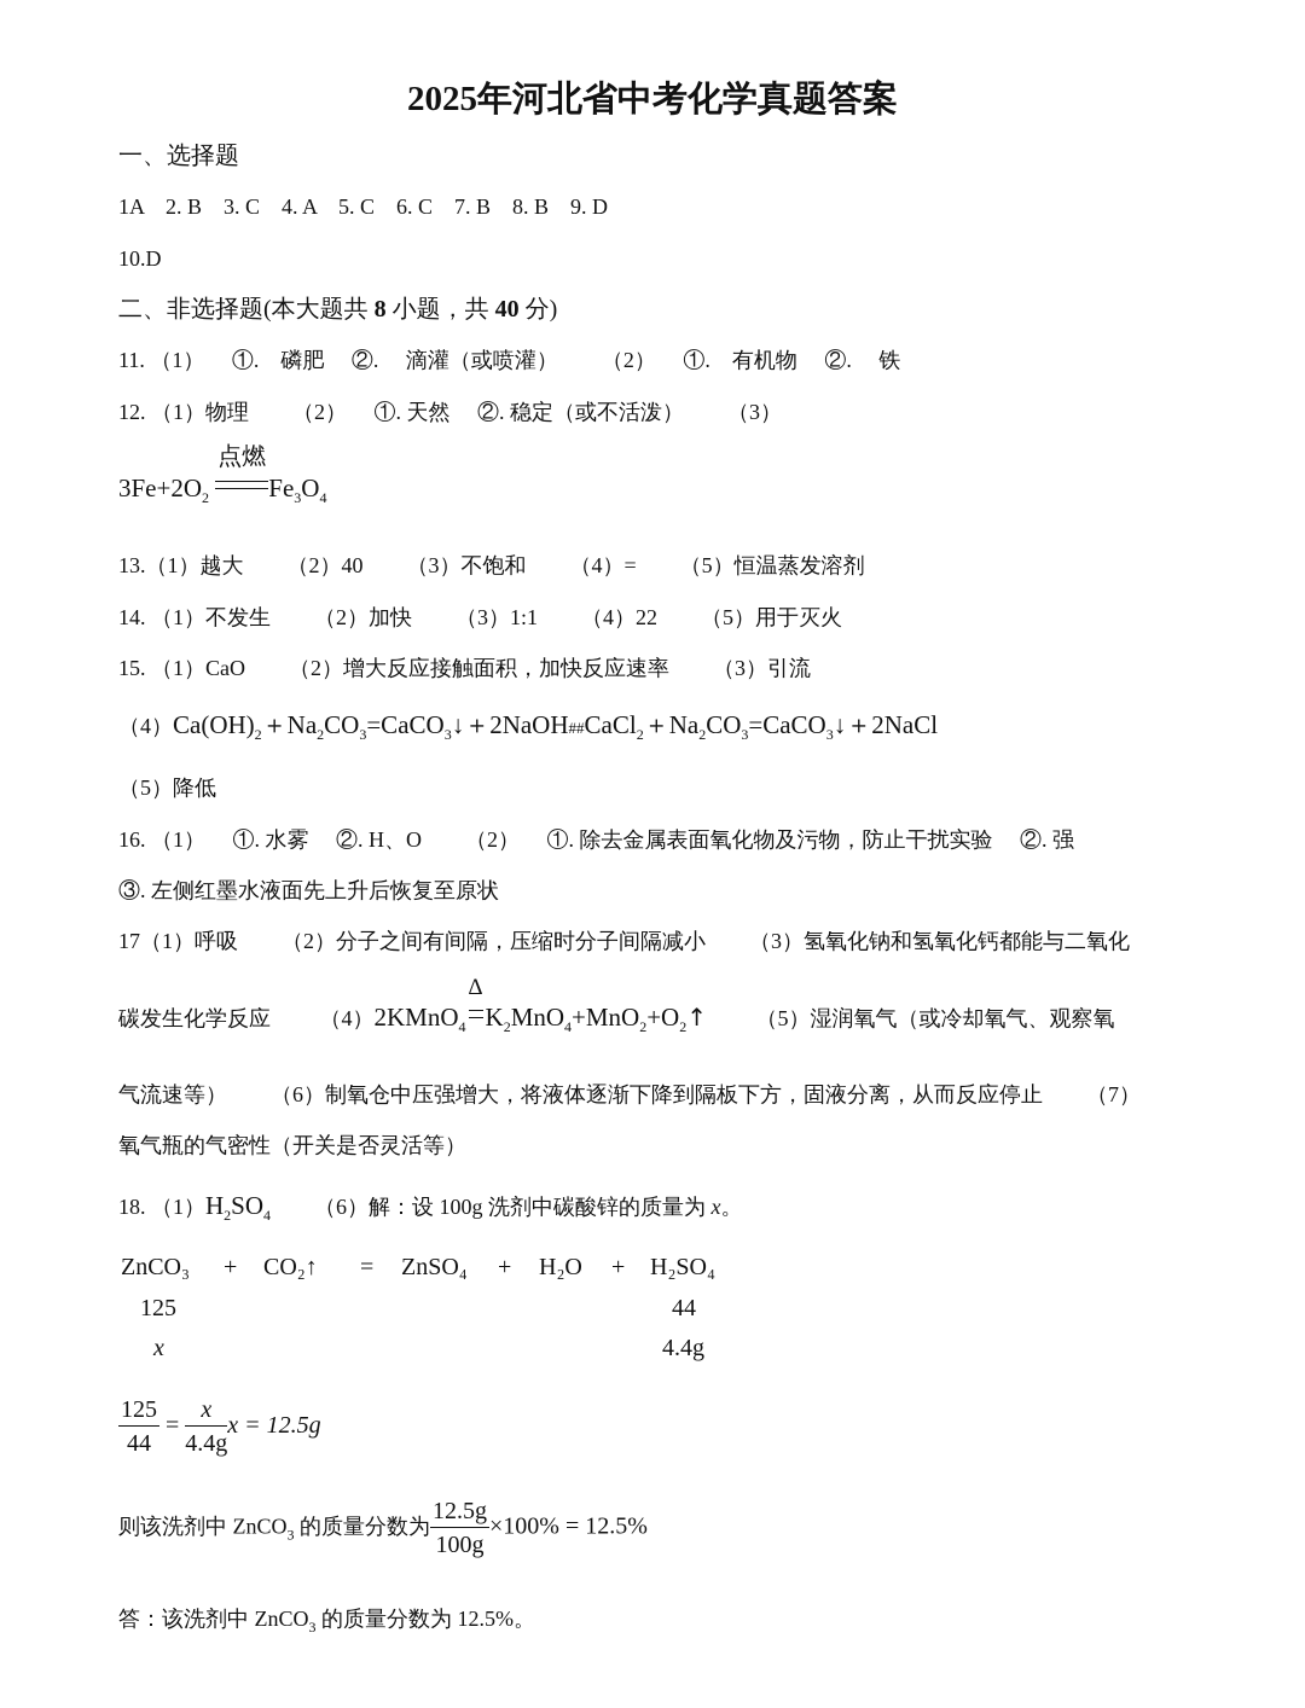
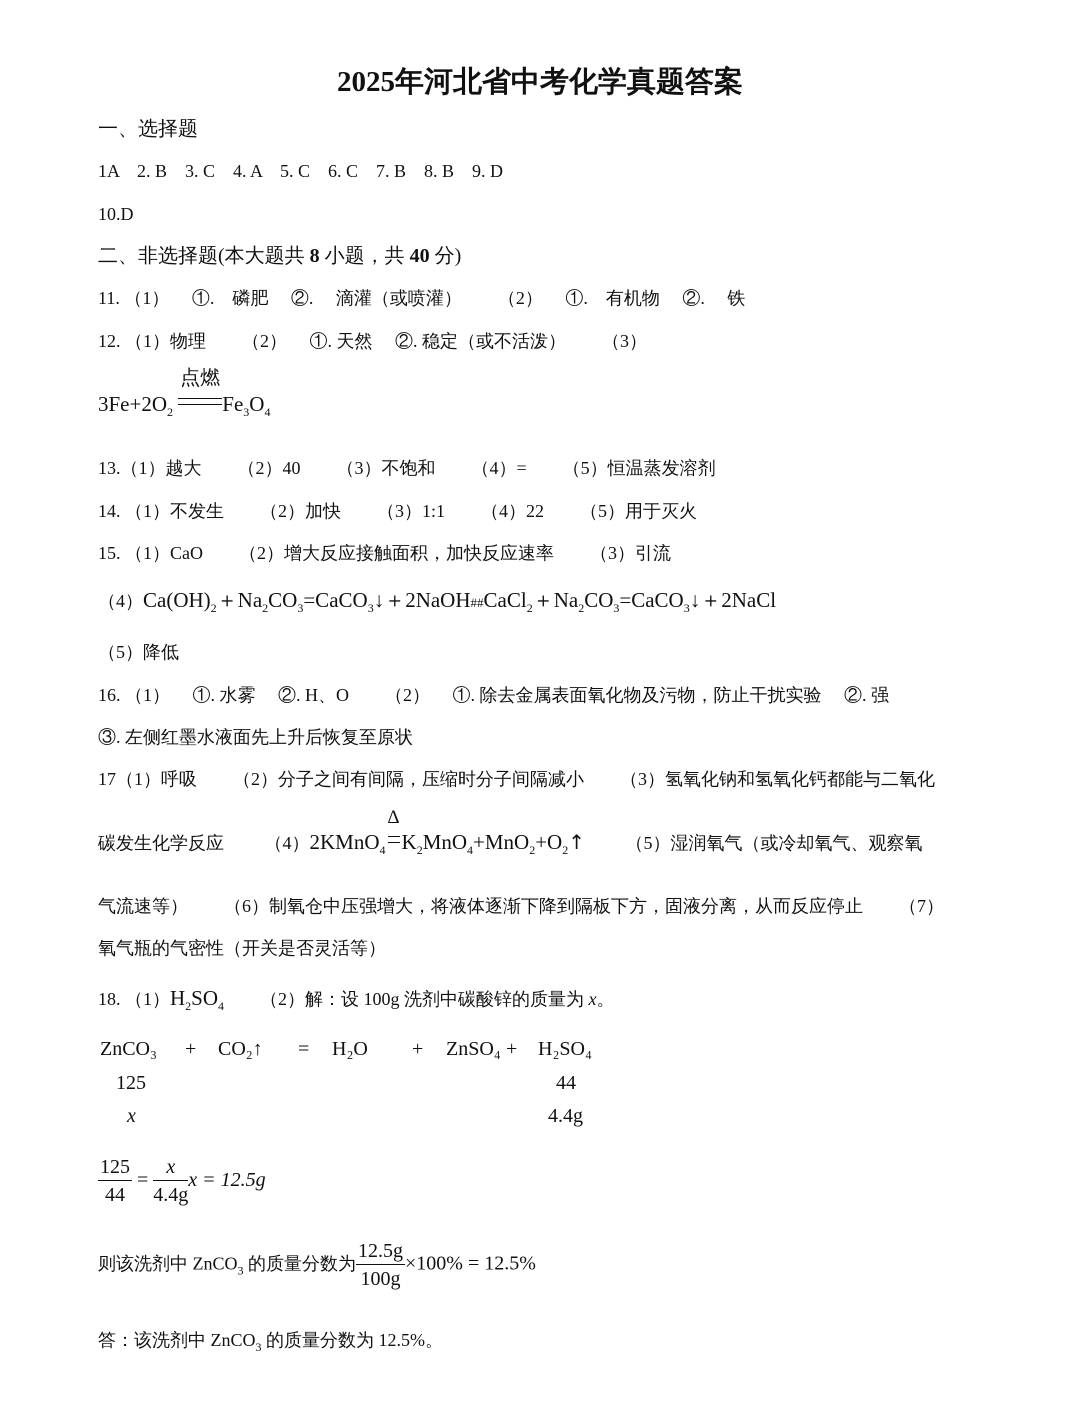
  2025年河北省中考化学真题答案
  一、选择题
  1A 2. B 3. C 4. A 5. C 6. C 7. B 8. B 9. D
  10.D
  二、非选择题(本大题共 8 小题，共 40 分)
  11. （1） ①. 磷肥 ②. 滴灌（或喷灌） （2） ①. 有机物 ②. 铁
  12. （1）物理 （2） ①. 天然 ②. 稳定（或不活泼） （3）
  3Fe+2O2
  点燃
  Fe3O4
  13.（1）越大 （2）40 （3）不饱和 （4）= （5）恒温蒸发溶剂
  14. （1）不发生 （2）加快 （3）1:1 （4）22 （5）用于灭火
  15. （1）CaO （2）增大反应接触面积，加快反应速率 （3）引流
  （4）Ca(OH)2＋Na2CO3=CaCO3↓＋2NaOH##CaCl2＋Na2CO3=CaCO3↓＋2NaCl
  （5）降低
  16. （1） ①. 水雾 ②. H、O （2） ①. 除去金属表面氧化物及污物，防止干扰实验 ②. 强
  ③. 左侧红墨水液面先上升后恢复至原状
  17（1）呼吸 （2）分子之间有间隔，压缩时分子间隔减小 （3）氢氧化钠和氢氧化钙都能与二氧化
  碳发生化学反应 （4）2KMnO4
  Δ
  K2MnO4+MnO2+O2↑ （5）湿润氧气（或冷却氧气、观察氧
  气流速等） （6）制氧仓中压强增大，将液体逐渐下降到隔板下方，固液分离，从而反应停止 （7）
  氧气瓶的气密性（开关是否灵活等）
- 18. （1）H2SO4 （6）解：设 100g 洗剂中碳酸锌的质量为 x。
+ 18. （1）H2SO4 （2）解：设 100g 洗剂中碳酸锌的质量为 x。
  ZnCO₃
  +
  CO₂↑
  =
- ZnSO₄
+ H₂O
  +
- H₂O
+ ZnSO₄
  +
  H₂SO₄
  125
  44
  x
  4.4g
  125
  44
  =
  x
  4.4g
  x = 12.5g
  则该洗剂中 ZnCO3 的质量分数为
  12.5g
  100g
  ×100% = 12.5%
  答：该洗剂中 ZnCO3 的质量分数为 12.5%。
